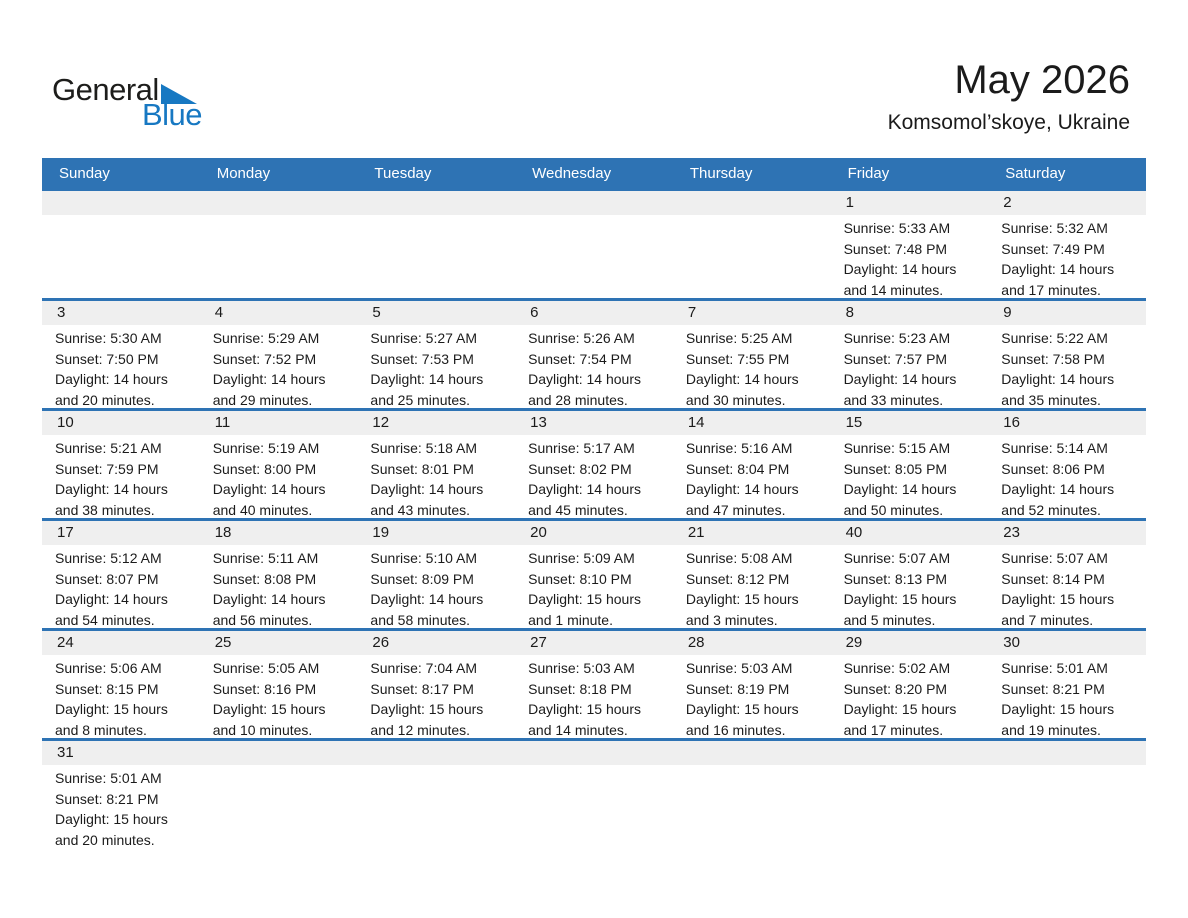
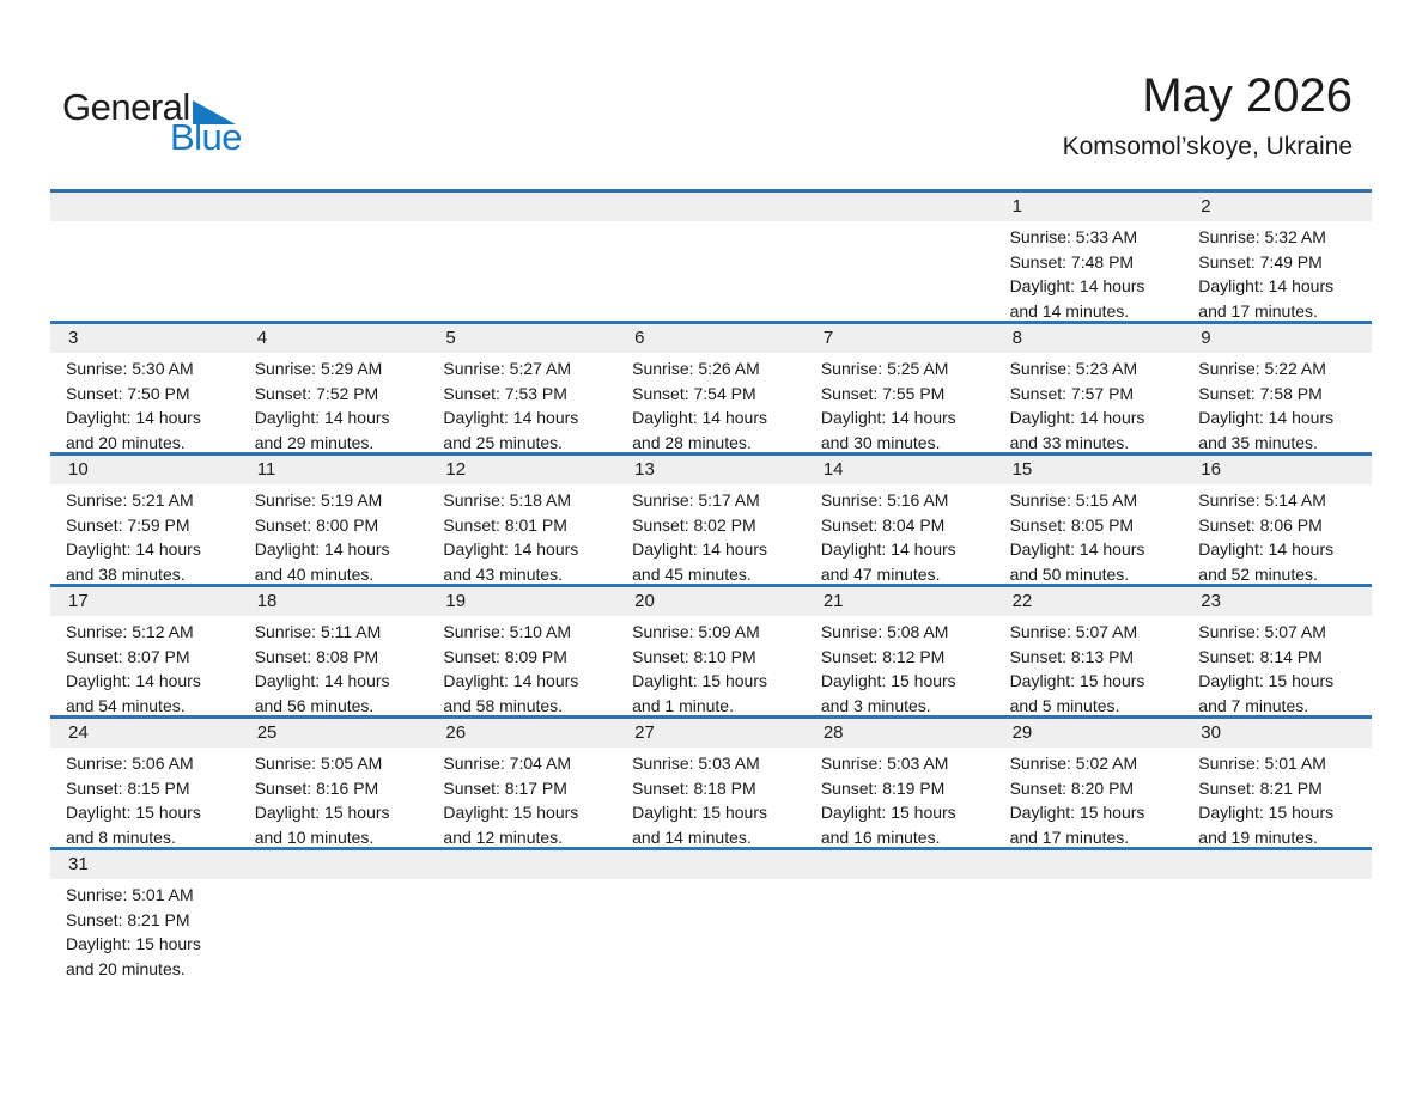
  General
  Blue
  May 2026
  Komsomol’skoye, Ukraine
- Sunday
- Monday
- Tuesday
- Wednesday
- Thursday
- Friday
- Saturday
  1
  Sunrise: 5:33 AM
  Sunset: 7:48 PM
  Daylight: 14 hours
  and 14 minutes.
  2
  Sunrise: 5:32 AM
  Sunset: 7:49 PM
  Daylight: 14 hours
  and 17 minutes.
  3
  Sunrise: 5:30 AM
  Sunset: 7:50 PM
  Daylight: 14 hours
  and 20 minutes.
  4
  Sunrise: 5:29 AM
  Sunset: 7:52 PM
  Daylight: 14 hours
  and 29 minutes.
  5
  Sunrise: 5:27 AM
  Sunset: 7:53 PM
  Daylight: 14 hours
  and 25 minutes.
  6
  Sunrise: 5:26 AM
  Sunset: 7:54 PM
  Daylight: 14 hours
  and 28 minutes.
  7
  Sunrise: 5:25 AM
  Sunset: 7:55 PM
  Daylight: 14 hours
  and 30 minutes.
  8
  Sunrise: 5:23 AM
  Sunset: 7:57 PM
  Daylight: 14 hours
  and 33 minutes.
  9
  Sunrise: 5:22 AM
  Sunset: 7:58 PM
  Daylight: 14 hours
  and 35 minutes.
  10
  Sunrise: 5:21 AM
  Sunset: 7:59 PM
  Daylight: 14 hours
  and 38 minutes.
  11
  Sunrise: 5:19 AM
  Sunset: 8:00 PM
  Daylight: 14 hours
  and 40 minutes.
  12
  Sunrise: 5:18 AM
  Sunset: 8:01 PM
  Daylight: 14 hours
  and 43 minutes.
  13
  Sunrise: 5:17 AM
  Sunset: 8:02 PM
  Daylight: 14 hours
  and 45 minutes.
  14
  Sunrise: 5:16 AM
  Sunset: 8:04 PM
  Daylight: 14 hours
  and 47 minutes.
  15
  Sunrise: 5:15 AM
  Sunset: 8:05 PM
  Daylight: 14 hours
  and 50 minutes.
  16
  Sunrise: 5:14 AM
  Sunset: 8:06 PM
  Daylight: 14 hours
  and 52 minutes.
  17
  Sunrise: 5:12 AM
  Sunset: 8:07 PM
  Daylight: 14 hours
  and 54 minutes.
  18
  Sunrise: 5:11 AM
  Sunset: 8:08 PM
  Daylight: 14 hours
  and 56 minutes.
  19
  Sunrise: 5:10 AM
  Sunset: 8:09 PM
  Daylight: 14 hours
  and 58 minutes.
  20
  Sunrise: 5:09 AM
  Sunset: 8:10 PM
  Daylight: 15 hours
  and 1 minute.
  21
  Sunrise: 5:08 AM
  Sunset: 8:12 PM
  Daylight: 15 hours
  and 3 minutes.
- 40
+ 22
  Sunrise: 5:07 AM
  Sunset: 8:13 PM
  Daylight: 15 hours
  and 5 minutes.
  23
  Sunrise: 5:07 AM
  Sunset: 8:14 PM
  Daylight: 15 hours
  and 7 minutes.
  24
  Sunrise: 5:06 AM
  Sunset: 8:15 PM
  Daylight: 15 hours
  and 8 minutes.
  25
  Sunrise: 5:05 AM
  Sunset: 8:16 PM
  Daylight: 15 hours
  and 10 minutes.
  26
  Sunrise: 7:04 AM
  Sunset: 8:17 PM
  Daylight: 15 hours
  and 12 minutes.
  27
  Sunrise: 5:03 AM
  Sunset: 8:18 PM
  Daylight: 15 hours
  and 14 minutes.
  28
  Sunrise: 5:03 AM
  Sunset: 8:19 PM
  Daylight: 15 hours
  and 16 minutes.
  29
  Sunrise: 5:02 AM
  Sunset: 8:20 PM
  Daylight: 15 hours
  and 17 minutes.
  30
  Sunrise: 5:01 AM
  Sunset: 8:21 PM
  Daylight: 15 hours
  and 19 minutes.
  31
  Sunrise: 5:01 AM
  Sunset: 8:21 PM
  Daylight: 15 hours
  and 20 minutes.
